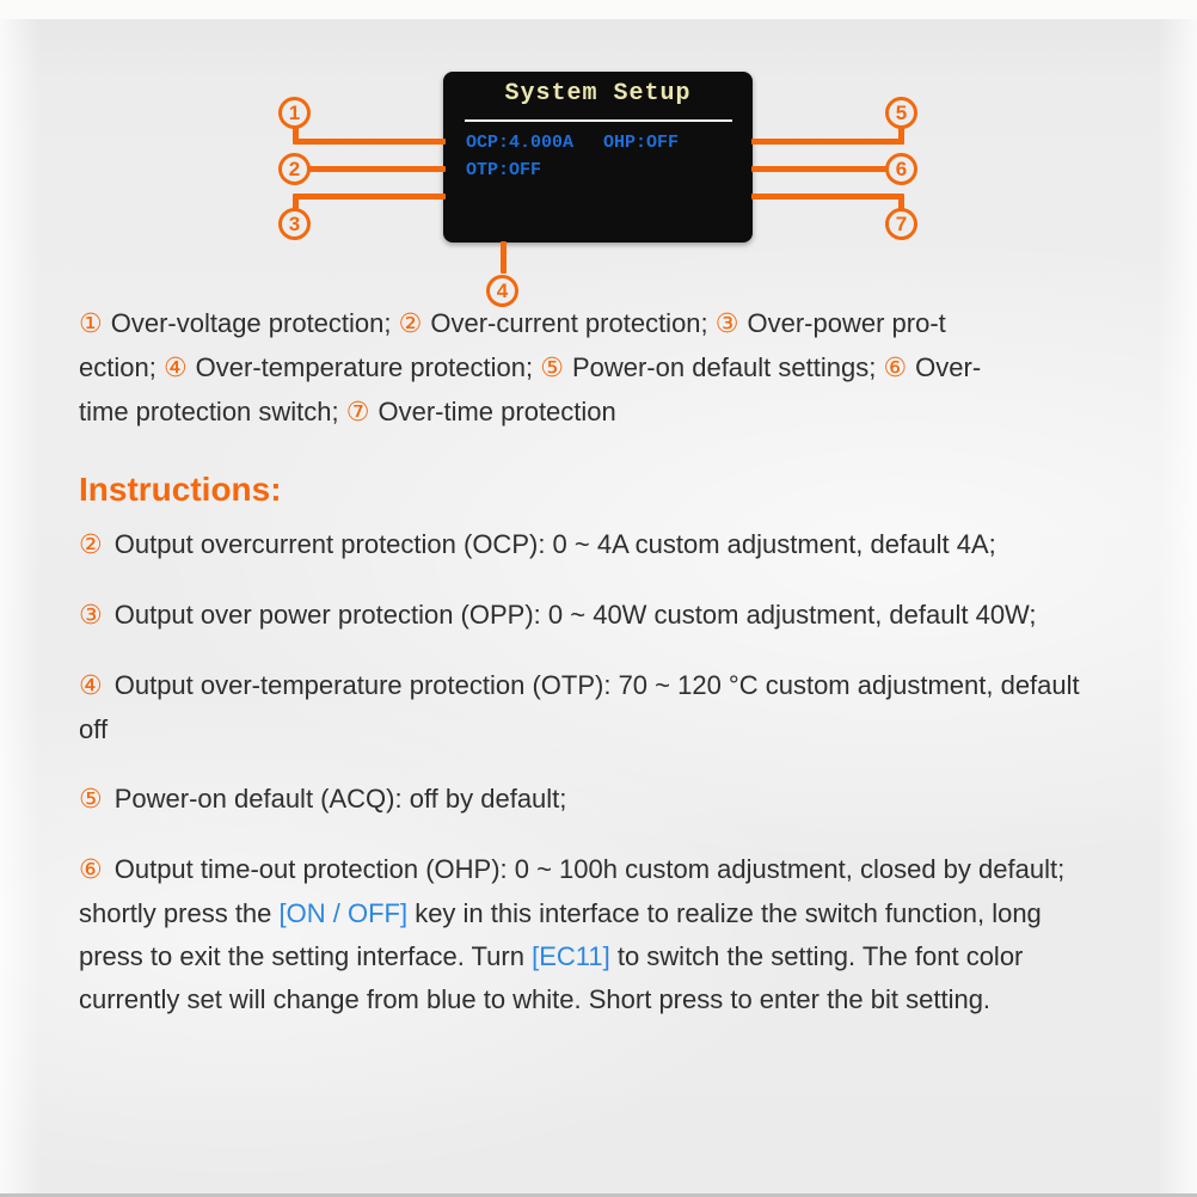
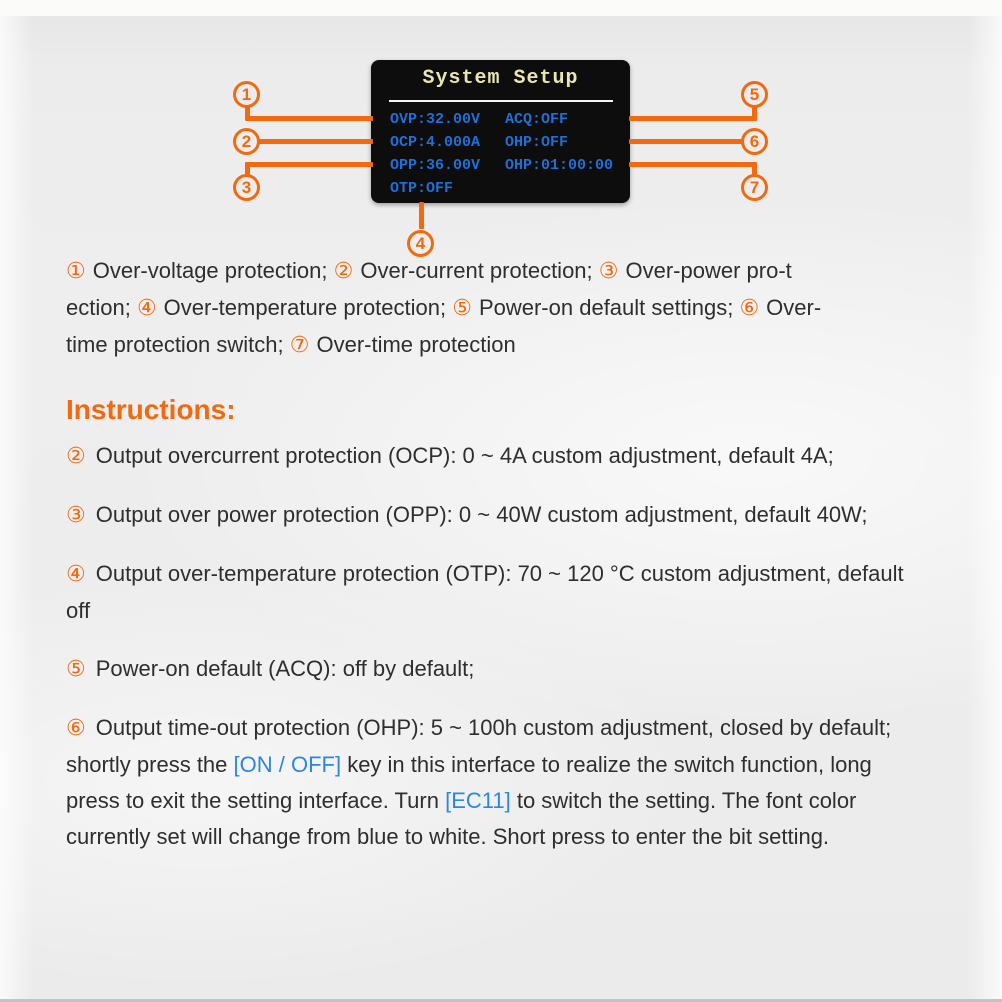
  System Setup
+ OVP:32.00V
+ ACQ:OFF
  OCP:4.000A
  OHP:OFF
+ OPP:36.00V
+ OHP:01:00:00
  OTP:OFF
  1
  2
  3
  4
  5
  6
  7
  ① Over-voltage protection; ② Over-current protection; ③ Over-power pro-t
  ection; ④ Over-temperature protection; ⑤ Power-on default settings; ⑥ Over-
  time protection switch; ⑦ Over-time protection
  Instructions:
  ② Output overcurrent protection (OCP): 0 ~ 4A custom adjustment, default 4A;
  ③ Output over power protection (OPP): 0 ~ 40W custom adjustment, default 40W;
  ④ Output over-temperature protection (OTP): 70 ~ 120 °C custom adjustment, default off
  ⑤ Power-on default (ACQ): off by default;
- ⑥ Output time-out protection (OHP): 0 ~ 100h custom adjustment, closed by default; shortly press the [ON / OFF] key in this interface to realize the switch function, long press to exit the setting interface. Turn [EC11] to switch the setting. The font color currently set will change from blue to white. Short press to enter the bit setting.
+ ⑥ Output time-out protection (OHP): 5 ~ 100h custom adjustment, closed by default; shortly press the [ON / OFF] key in this interface to realize the switch function, long press to exit the setting interface. Turn [EC11] to switch the setting. The font color currently set will change from blue to white. Short press to enter the bit setting.
